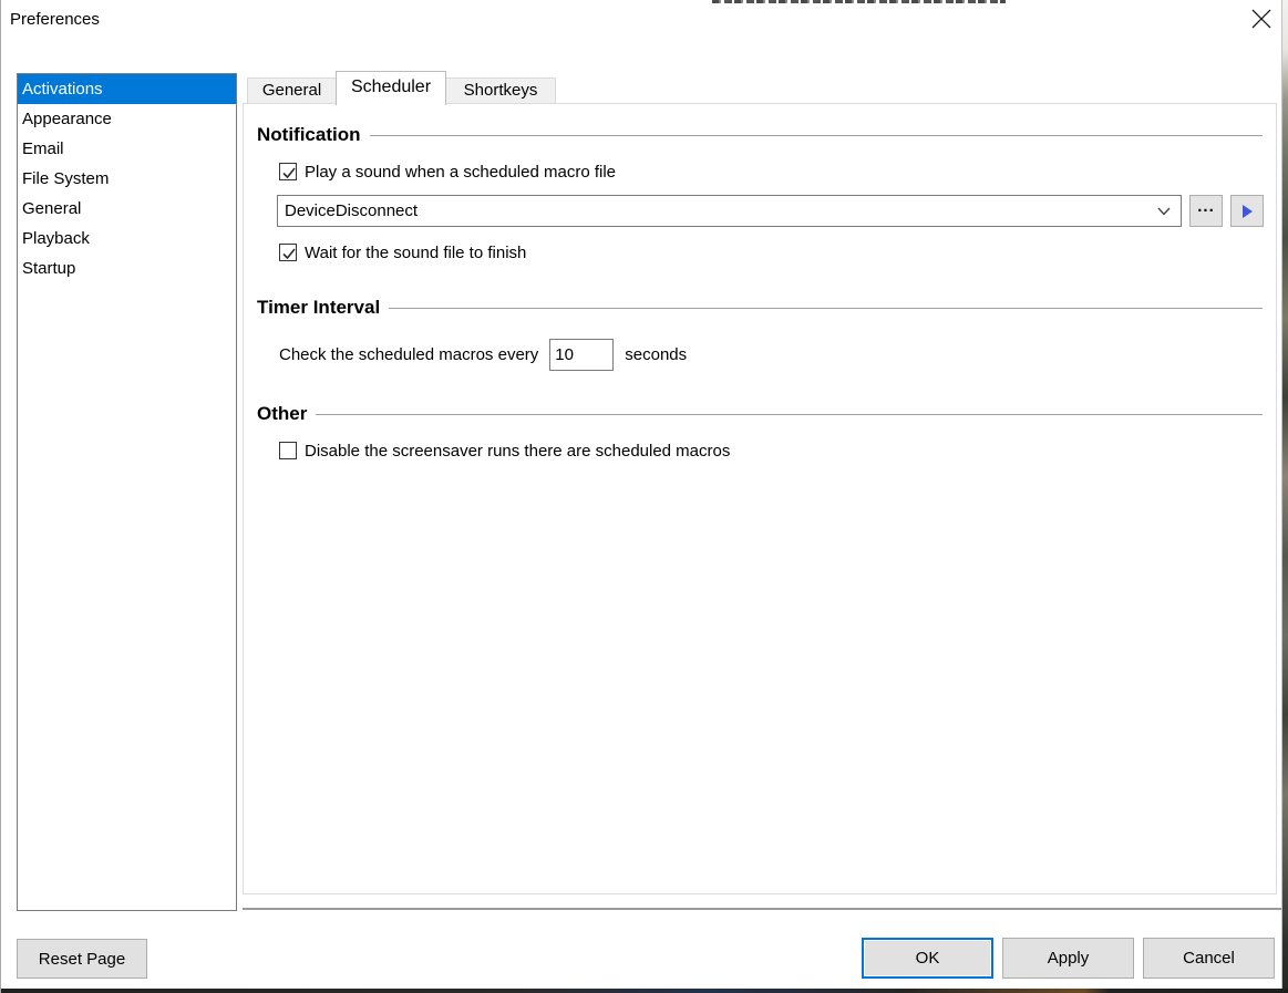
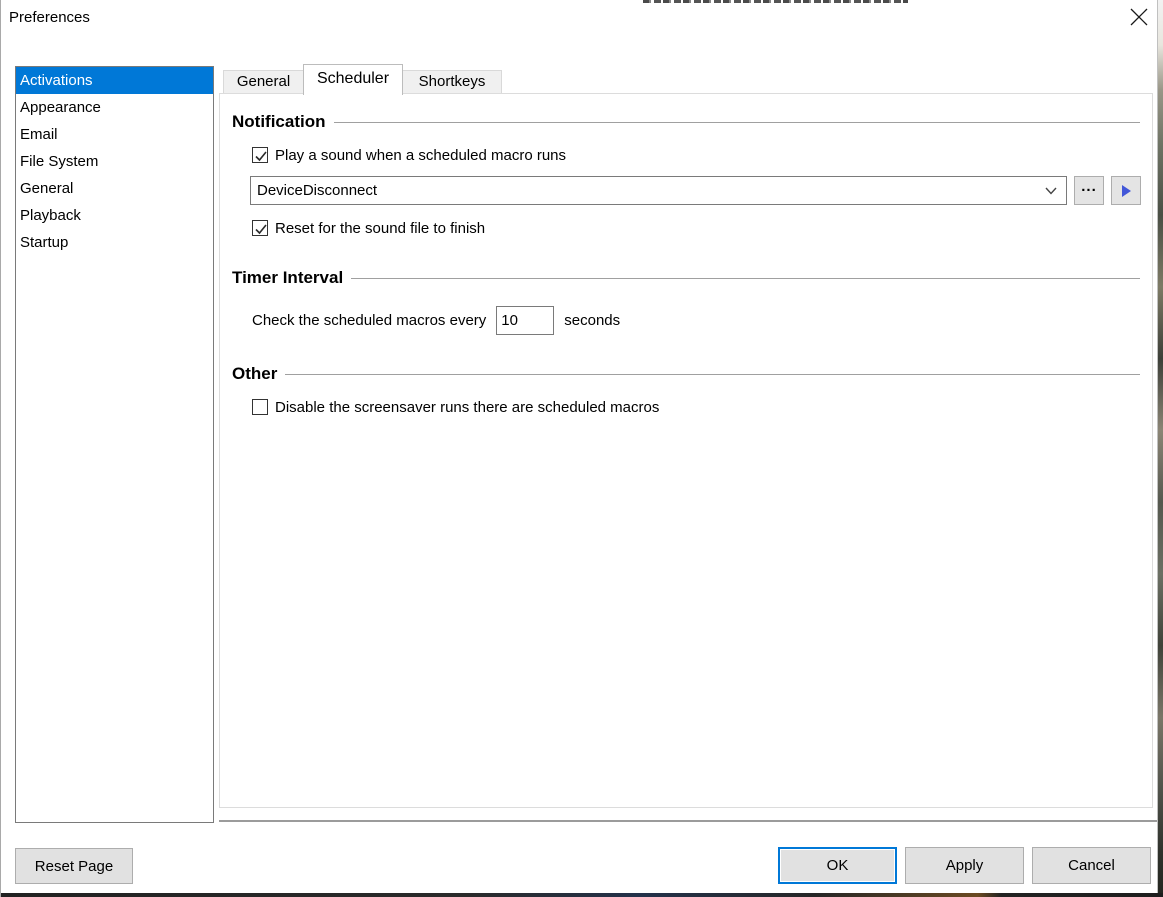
  Preferences
  Activations
  Appearance
  Email
  File System
  General
  Playback
  Startup
  General
  Scheduler
  Shortkeys
  Notification
- Play a sound when a scheduled macro file
+ Play a sound when a scheduled macro runs
  DeviceDisconnect
  ...
- Wait for the sound file to finish
+ Reset for the sound file to finish
  Timer Interval
  Check the scheduled macros every
  10
  seconds
  Other
  Disable the screensaver runs there are scheduled macros
  Reset Page
  OK
  Apply
  Cancel
